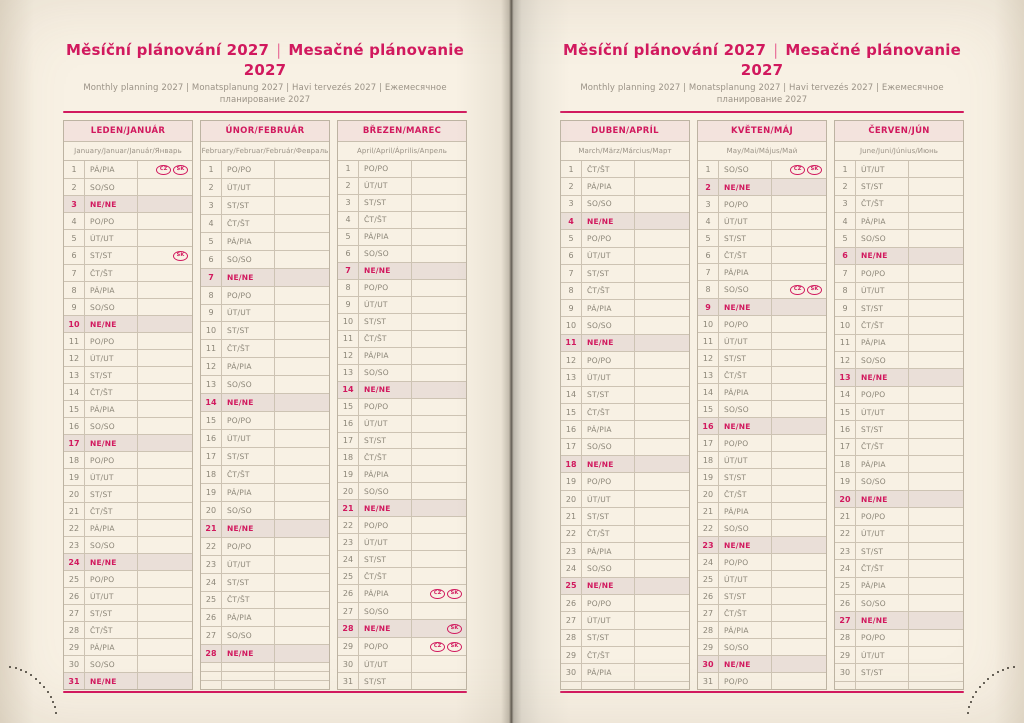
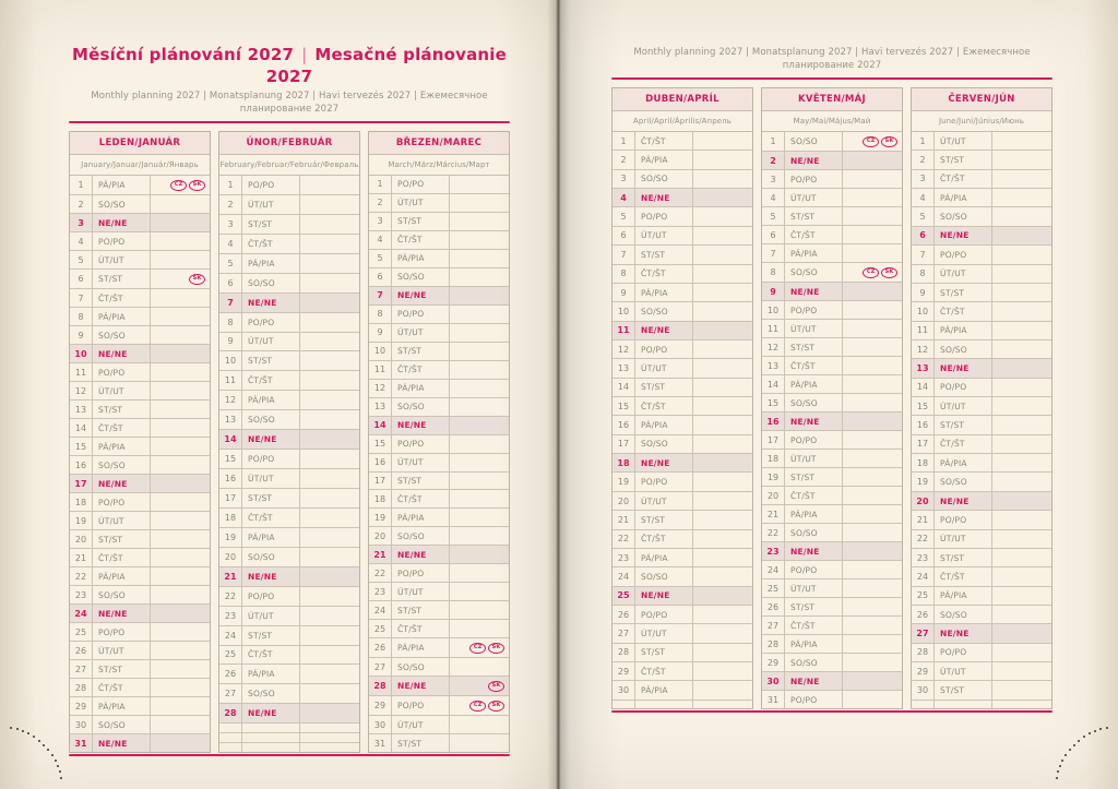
  Měsíční plánování 2027 | Mesačné plánovani 2027
  Monthly planning 2027 | Monatsplanung 2027 | Havi tervezés 2027 | Ежемесячное планирование 2027
  LEDEN/JANUÁR
  January/Januar/Január/Январь
  1
  PÁ/PIA
  2
  SO/SO
  3
  NE/NE
  4
  PO/PO
  5
  ÚT/UT
  6
  ST/ST
  7
  ČT/ŠT
  8
  PÁ/PIA
  9
  SO/SO
  10
  NE/NE
  11
  PO/PO
  12
  ÚT/UT
  13
  ST/ST
  14
  ČT/ŠT
  15
  PÁ/PIA
  16
  SO/SO
  17
  NE/NE
  18
  PO/PO
  19
  ÚT/UT
  20
  ST/ST
  21
  ČT/ŠT
  22
  PÁ/PIA
  23
  SO/SO
  24
  NE/NE
  25
  PO/PO
  26
  ÚT/UT
  27
  ST/ST
  28
  ČT/ŠT
  29
  PÁ/PIA
  30
  SO/SO
  31
  NE/NE
  ÚNOR/FEBRUÁR
  February/Februar/Február/Февраль
  1
  PO/PO
  2
  ÚT/UT
  3
  ST/ST
  4
  ČT/ŠT
  5
  PÁ/PIA
  6
  SO/SO
  7
  NE/NE
  8
  PO/PO
  9
  ÚT/UT
  10
  ST/ST
  11
  ČT/ŠT
  12
  PÁ/PIA
  13
  SO/SO
  14
  NE/NE
  15
  PO/PO
  16
  ÚT/UT
  17
  ST/ST
  18
  ČT/ŠT
  19
  PÁ/PIA
  20
  SO/SO
  21
  NE/NE
  22
  PO/PO
  23
  ÚT/UT
  24
  ST/ST
  25
  ČT/ŠT
  26
  PÁ/PIA
  27
  SO/SO
  28
  NE/NE
  BŘEZEN/MAREC
- April/April/Április/Апрель
+ March/März/Március/Март
  1
  PO/PO
  2
  ÚT/UT
  3
  ST/ST
  4
  ČT/ŠT
  5
  PÁ/PIA
  6
  SO/SO
  7
  NE/NE
  8
  PO/PO
  9
  ÚT/UT
  10
  ST/ST
  11
  ČT/ŠT
  12
  PÁ/PIA
  13
  SO/SO
  14
  NE/NE
  15
  PO/PO
  16
  ÚT/UT
  17
  ST/ST
  18
  ČT/ŠT
  19
  PÁ/PIA
  20
  SO/SO
  21
  NE/NE
  22
  PO/PO
  23
  ÚT/UT
  24
  ST/ST
  25
  ČT/ŠT
  26
  PÁ/PIA
  27
  SO/SO
  28
  NE/NE
  29
  PO/PO
  30
  ÚT/UT
  31
  ST/ST
- Měsíční plánování 2027 | Mesačné plánovanie 2027
  Monthly planning 2027 | Monatsplanung 2027 | Havi tervezés 2027 | Ежемесячное планирование 2027
  DUBEN/APRÍL
- March/März/Március/Март
+ April/April/Április/Апрель
  1
  ČT/ŠT
  2
  PÁ/PIA
  3
  SO/SO
  4
  NE/NE
  5
  PO/PO
  6
  ÚT/UT
  7
  ST/ST
  8
  ČT/ŠT
  9
  PÁ/PIA
  SO/SO
  NE/NE
  PO/PO
  ÚT/UT
  ST/ST
  ČT/ŠT
  PÁ/PIA
  SO/SO
  NE/NE
  PO/PO
  ÚT/UT
  ST/ST
  ČT/ŠT
  PÁ/PIA
  SO/SO
  NE/NE
  PO/PO
  ÚT/UT
  ST/ST
  ČT/ŠT
  PÁ/PIA
  KVĚTEN/MÁJ
  May/Mai/Május/Май
  1
  SO/SO
  2
  NE/NE
  3
  PO/PO
  4
  ÚT/UT
  5
  ST/ST
  6
  ČT/ŠT
  7
  PÁ/PIA
  8
  SO/SO
  9
  NE/NE
  10
  PO/PO
  11
  ÚT/UT
  12
  ST/ST
  13
  ČT/ŠT
  14
  PÁ/PIA
  15
  SO/SO
  16
  NE/NE
  17
  PO/PO
  18
  ÚT/UT
  19
  ST/ST
  20
  ČT/ŠT
  21
  PÁ/PIA
  22
  SO/SO
  23
  NE/NE
  24
  PO/PO
  25
  ÚT/UT
  26
  ST/ST
  27
  ČT/ŠT
  28
  PÁ/PIA
  29
  SO/SO
  30
  NE/NE
  31
  PO/PO
  ČERVEN/JÚN
  June/Juni/Június/Июнь
  1
  ÚT/UT
  2
  ST/ST
  3
  ČT/ŠT
  4
  PÁ/PIA
  5
  SO/SO
  6
  NE/NE
  7
  PO/PO
  8
  ÚT/UT
  9
  ST/ST
  10
  ČT/ŠT
  11
  PÁ/PIA
  12
  SO/SO
  13
  NE/NE
  14
  PO/PO
  15
  ÚT/UT
  16
  ST/ST
  17
  ČT/ŠT
  18
  PÁ/PIA
  19
  SO/SO
  20
  NE/NE
  21
  PO/PO
  22
  ÚT/UT
  23
  ST/ST
  24
  ČT/ŠT
  25
  PÁ/PIA
  26
  SO/SO
  27
  NE/NE
  28
  PO/PO
  29
  ÚT/UT
  30
  ST/ST
